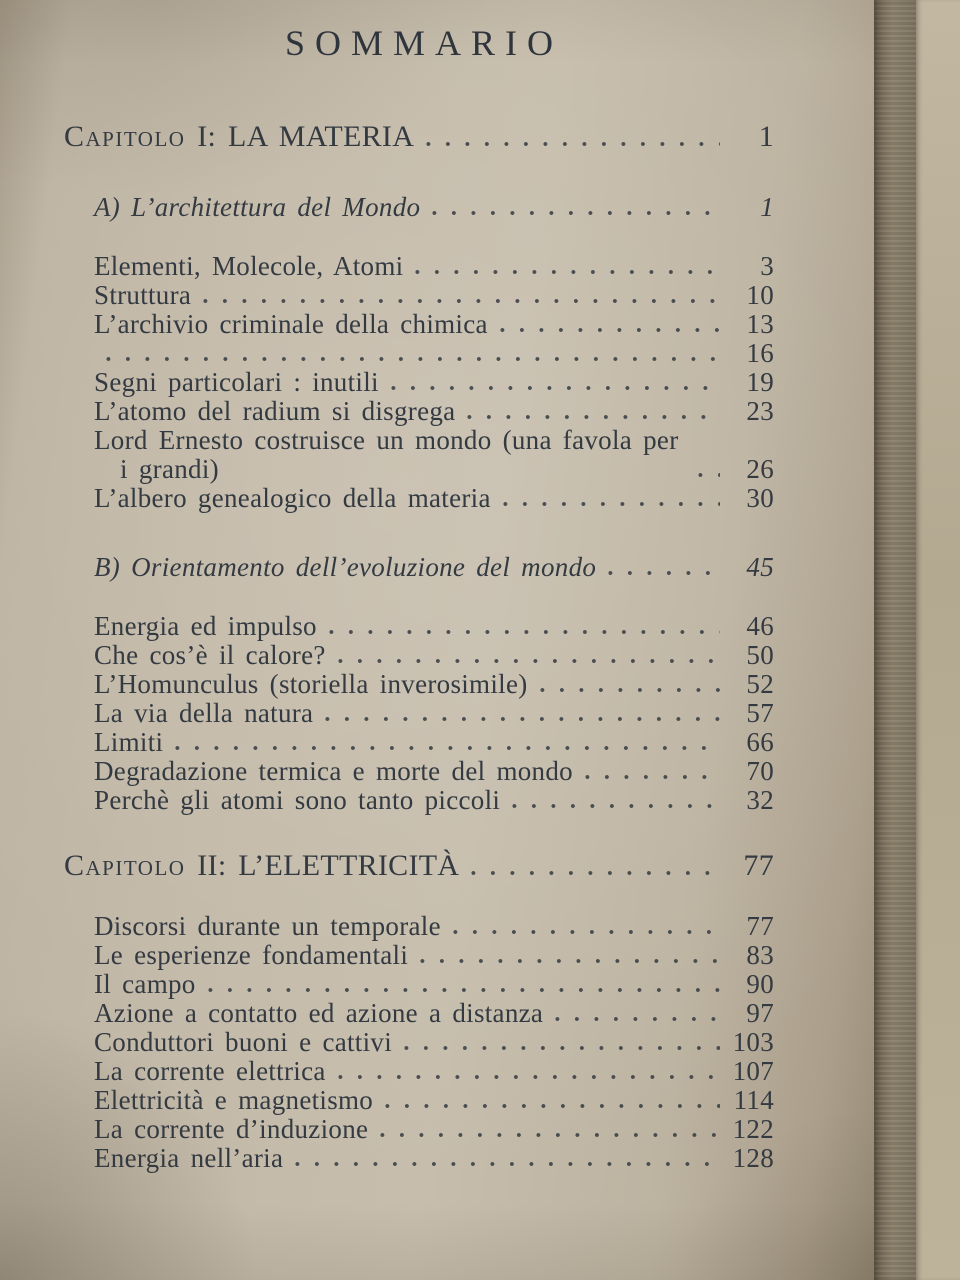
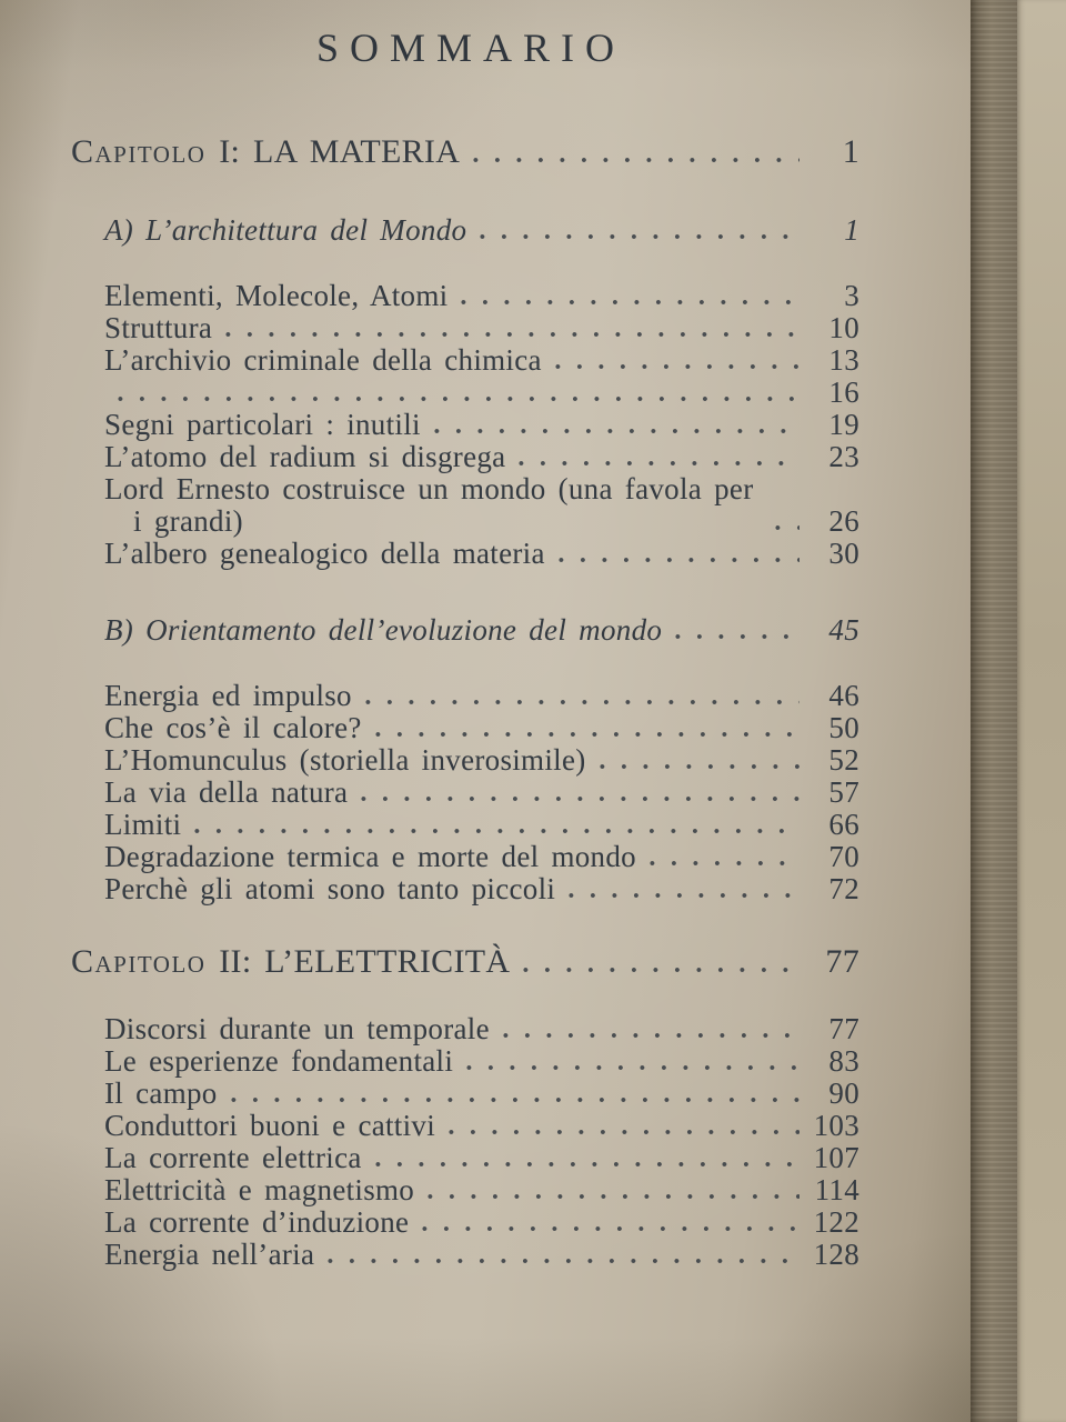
  SOMMARIO
  Capitolo I: LA MATERIA
  1
  A) L’architettura del Mondo
  1
  Elementi, Molecole, Atomi
  3
  Struttura
  10
  L’archivio criminale della chimica
  13
  16
  Segni particolari : inutili
  19
  L’atomo del radium si disgrega
  23
  Lord Ernesto costruisce un mondo (una favola per i grandi)
  26
  L’albero genealogico della materia
  30
  B) Orientamento dell’evoluzione del mondo
  45
  Energia ed impulso
  46
  Che cos’è il calore?
  50
  L’Homunculus (storiella inverosimile)
  52
  La via della natura
  57
  Limiti
  66
  Degradazione termica e morte del mondo
  70
  Perchè gli atomi sono tanto piccoli
- 32
+ 72
  Capitolo II: L’ELETTRICITÀ
  77
  Discorsi durante un temporale
  77
  Le esperienze fondamentali
  83
  Il campo
  90
- Azione a contatto ed azione a distanza
- 97
  Conduttori buoni e cattivi
  103
  La corrente elettrica
  107
  Elettricità e magnetismo
  114
  La corrente d’induzione
  122
  Energia nell’aria
  128
